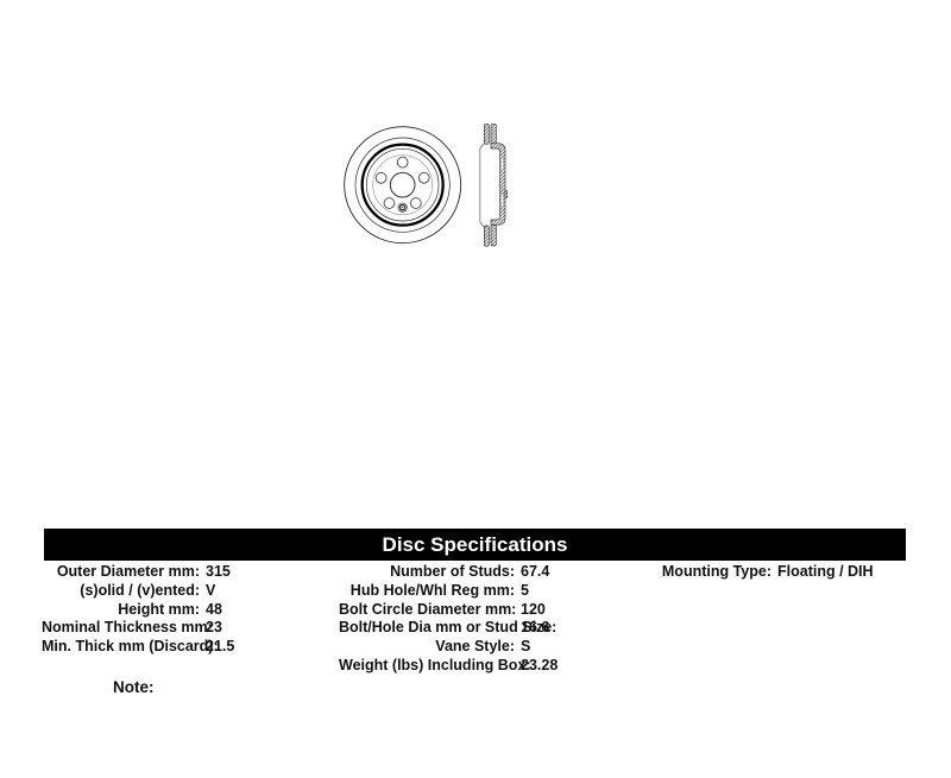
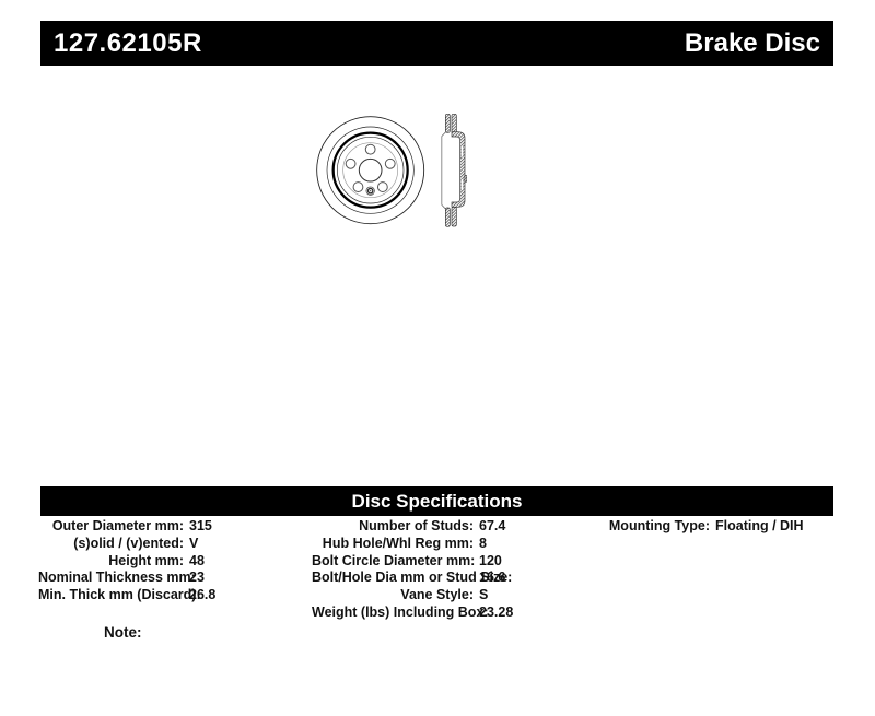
+ 127.62105R
+ Brake Disc
  Disc Specifications
  Outer Diameter mm:
  315
  (s)olid / (v)ented:
  V
  Height mm:
  48
  Nominal Thickness mm
  23
  Min. Thick mm (Discard
- 21.5
+ 26.8
  Number of Studs:
  67.4
  Hub Hole/Whl Reg mm:
- 5
+ 8
  Bolt Circle Diameter mm:
  120
  Bolt/Hole Dia mm or Stud:
  16.6
  Vane Style:
  S
  Weight (lbs) Including Bo
  23.28
  Mounting Type:
  Floating / DIH
  Note:
